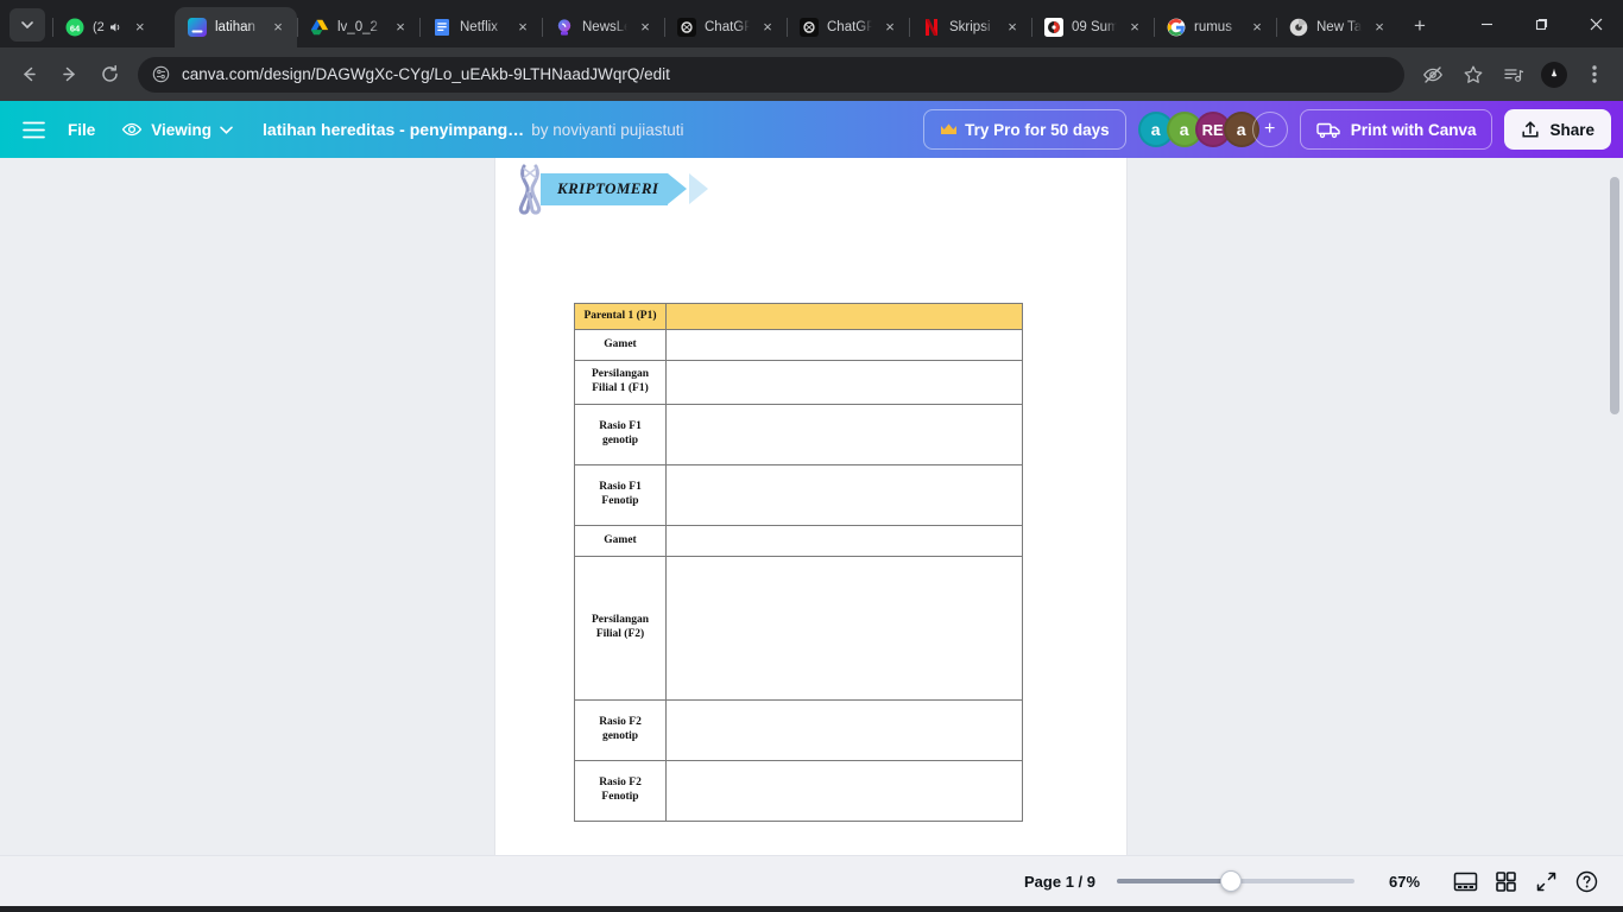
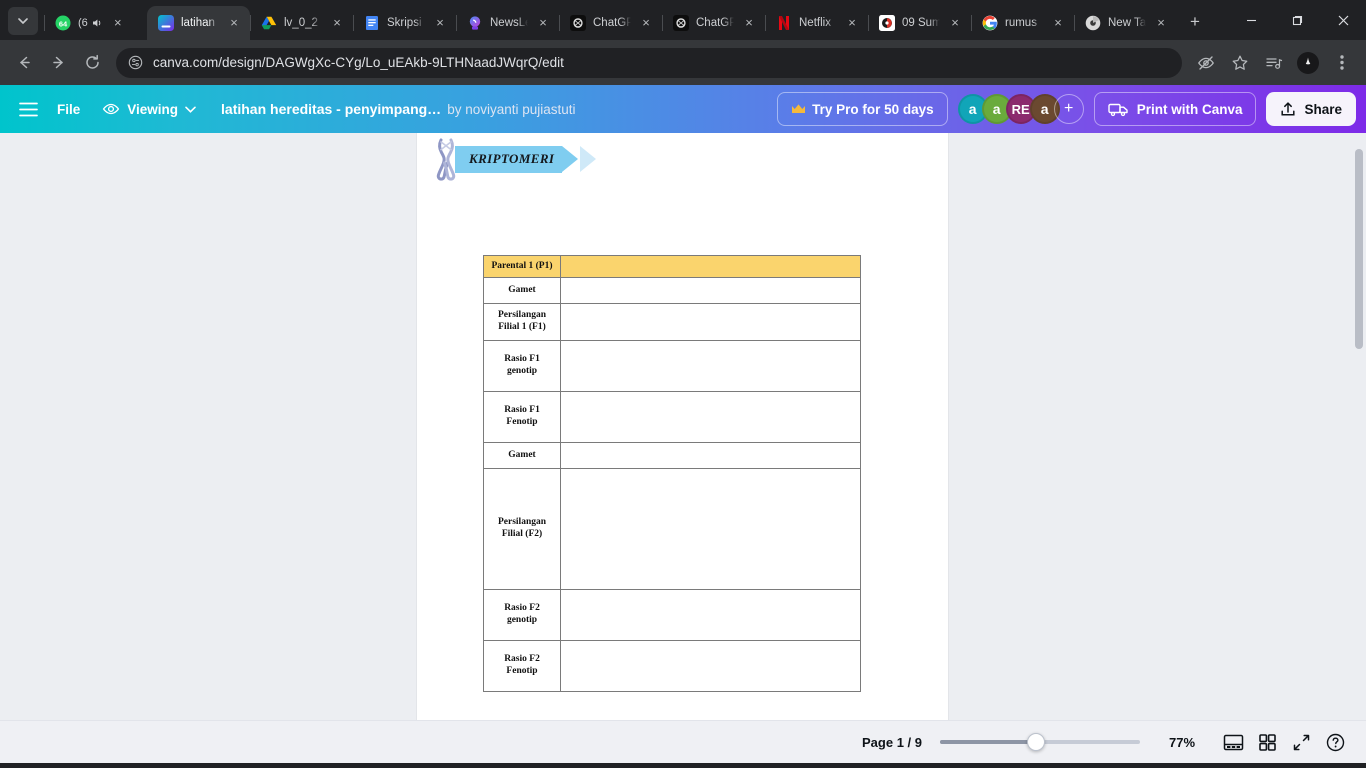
  64
- (2
+ (6
  ×
  ×
  lv_0_2
  ×
- Netflix
+ Skripsi
  ×
  ×
  ChatGP
  ×
  ChatGP
  ×
- Skripsi
+ Netflix
  ×
  ×
  rumus
  ×
  New Ta
  ×
  +
  canva.com/design/DAGWgXc-CYg/Lo_uEAkb-9LTHNaadJWqrQ/edit
  File
  Viewing
  latihan hereditas - penyimpang…
  by noviyanti pujiastuti
  Try Pro for 50 days
  a
  a
  RE
  a
  +
  Print with Canva
  Share
  KRIPTOMERI
  Parental 1 (P1)
  Gamet
  PersilanganFilial 1 (F1)
  Rasio F1genotip
  Rasio F1Fenotip
  Gamet
  PersilanganFilial (F2)
  Rasio F2genotip
  Rasio F2Fenotip
  Page 1 / 9
- 67%
+ 77%
